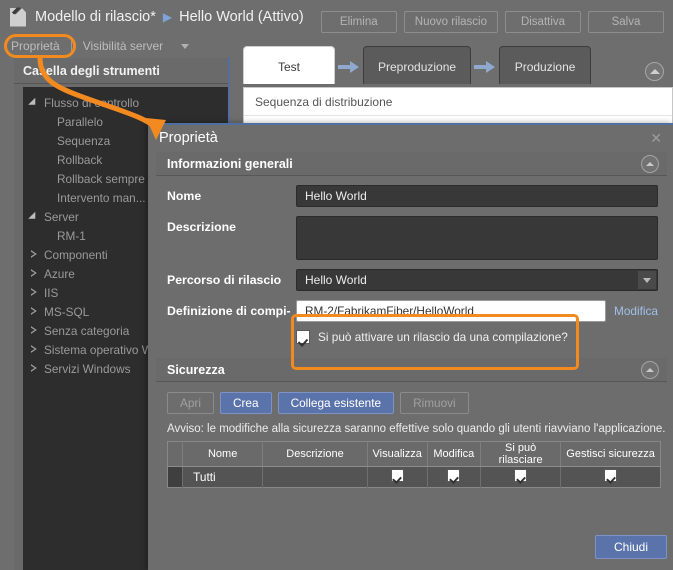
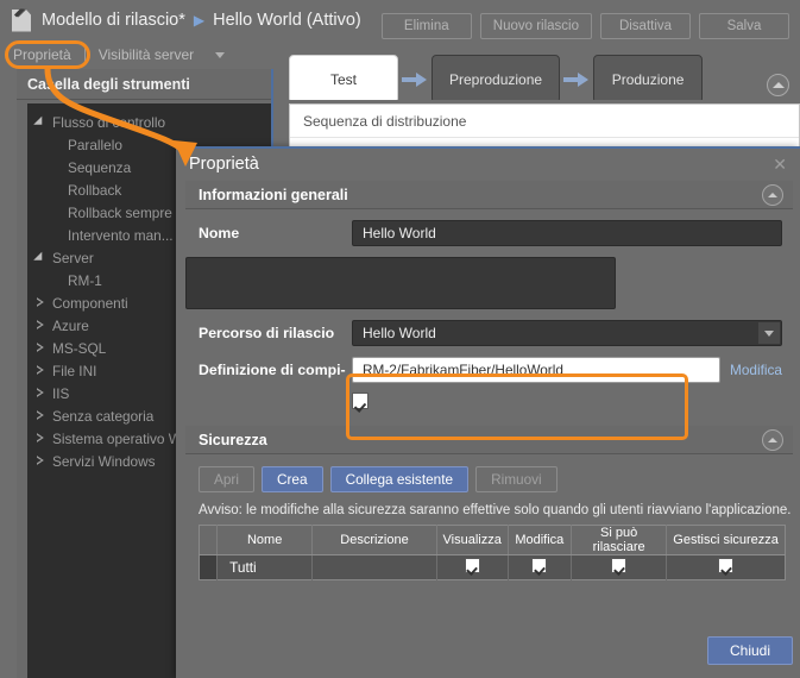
  Modello di rilascio*
  ▶
  Hello World (Attivo)
  Elimina
  Nuovo rilascio
  Disattiva
  Salva
  Proprietà
  Visibilità server
  Caella degli strumenti
  Flusso dintrollo
  Parallelo
  Sequenza
  Rollback
  Rollback sempre
  Intervento man...
  Server
  RM-1
  Componenti
  Azure
- IIS
+ MS-SQL
+ File INI
- MS-SQL
+ IIS
  Senza categoria
  Servizi Windows
  Test
  Preproduzione
  Produzione
  Sequenza di distribuzione
  Proprietà
  ✕
  Informazioni generali
  Nome
  Hello World
- Descrizione
  Percorso di rilascio
  Hello World
  Definizione di compi-
  RM-2/FabrikamFiber/HelloWorld
  Modifica
- Si può attivare un rilascio da una compilazione?
  Sicurezza
  Apri
  Crea
  Collega esistente
  Rimuovi
  Avviso: le modifiche alla sicurezza saranno effettive solo quando gli utenti riavviano l'applicazione.
  	Nome	Descrizione	Visualizza	Modifica	Si può rilasciare	Gestisci sicurezza
  	Tutti
  Chiudi
